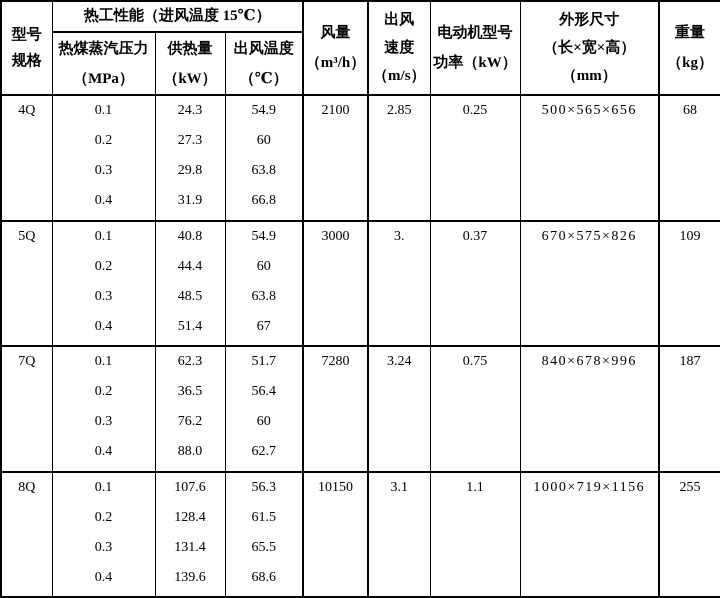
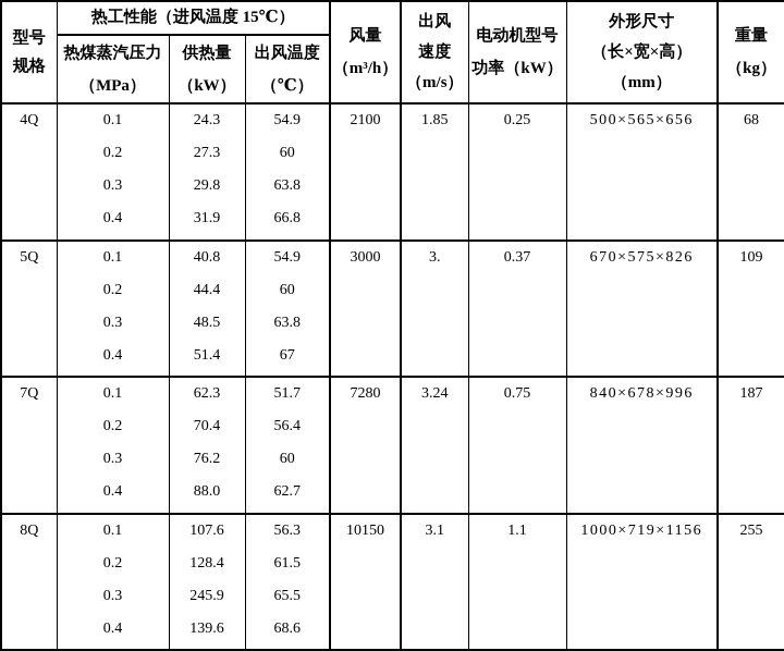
  型号 规格	热工性能（进风温度 15℃）	风量 （m³/h）	出风 速度 （m/s）	电动机型号 功率（kW）	外形尺寸 （长×宽×高） （mm）	重量 （kg）
  热煤蒸汽压力 （MPa）	供热量 （kW）	出风温度 （℃）
- 4Q	0.1 0.2 0.3 0.4	24.3 27.3 29.8 31.9	54.9 60 63.8 66.8	2100	2.85	0.25	500×565×656	68
+ 4Q	0.1 0.2 0.3 0.4	24.3 27.3 29.8 31.9	54.9 60 63.8 66.8	2100	1.85	0.25	500×565×656	68
  5Q	0.1 0.2 0.3 0.4	40.8 44.4 48.5 51.4	54.9 60 63.8 67	3000	3.	0.37	670×575×826	109
- 7Q	0.1 0.2 0.3 0.4	62.3 36.5 76.2 88.0	51.7 56.4 60 62.7	7280	3.24	0.75	840×678×996	187
+ 7Q	0.1 0.2 0.3 0.4	62.3 70.4 76.2 88.0	51.7 56.4 60 62.7	7280	3.24	0.75	840×678×996	187
- 8Q	0.1 0.2 0.3 0.4	107.6 128.4 131.4 139.6	56.3 61.5 65.5 68.6	10150	3.1	1.1	1000×719×1156	255
+ 8Q	0.1 0.2 0.3 0.4	107.6 128.4 245.9 139.6	56.3 61.5 65.5 68.6	10150	3.1	1.1	1000×719×1156	255
